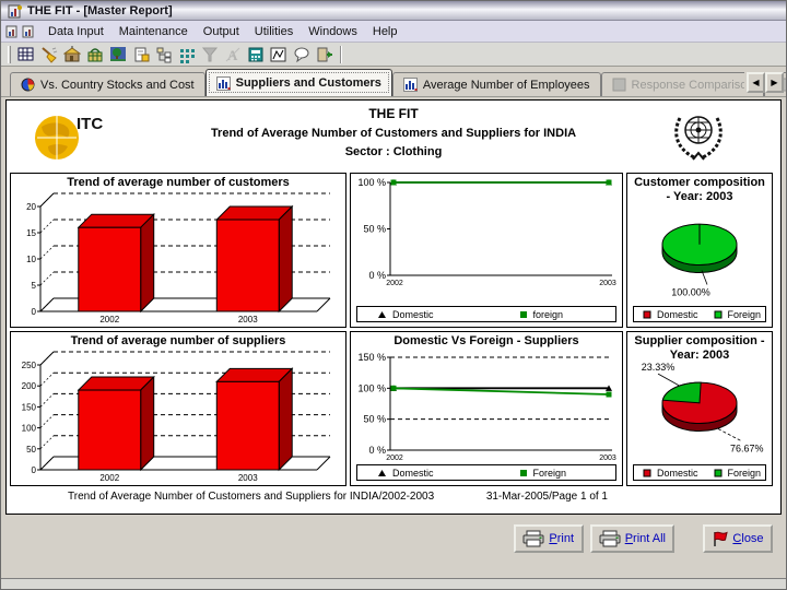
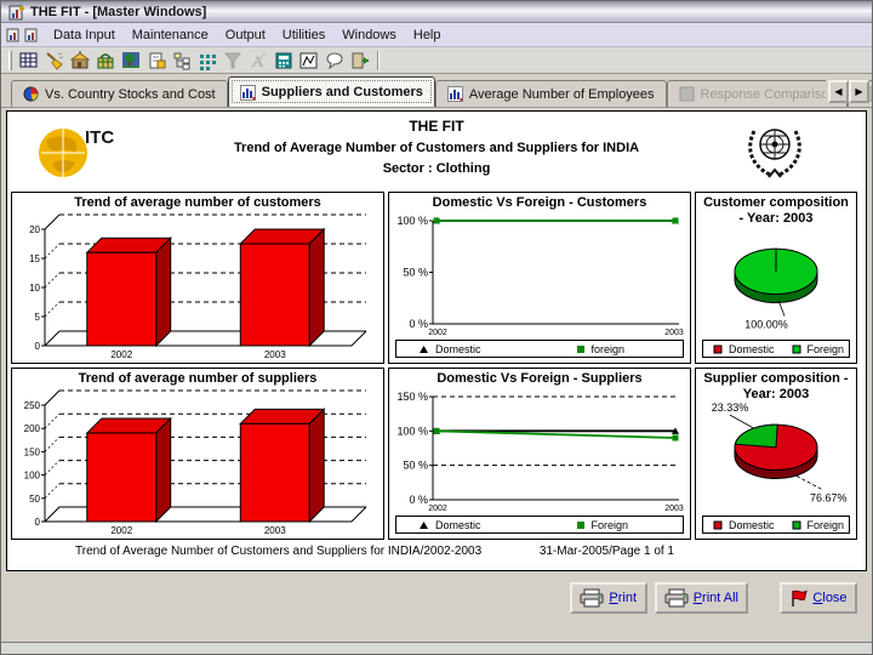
- THE FIT - [Master Report]
+ THE FIT - [Master Windows]
  Data Input
  Maintenance
  Output
  Utilities
  Windows
  Help
  A
  Vs. Country Stocks and Cost
  Suppliers and Customers
  Average Number of Employees
  Response Comparis
  ◀
  ▶
  ITC
  THE FIT
  Trend of Average Number of Customers and Suppliers for INDIA
  Sector : Clothing
  Trend of average number of customers
  0
  5
  10
  15
  20
  2002
  2003
+ Domestic Vs Foreign - Customers
  0 %
  50 %
  100 %
  Domestic
  foreign
  Customer composition - Year: 2003
  100.00%
  Domestic
  Foreign
  Trend of average number of suppliers
  0
  50
  100
  150
  200
  250
  2002
  2003
  Domestic Vs Foreign - Suppliers
  0 %
  50 %
  100 %
  150 %
  Domestic
  Foreign
  Supplier composition - Year: 2003
  23.33%
  76.67%
  Domestic
  Foreign
  Trend of Average Number of Customers and Suppliers for INDIA/2002-2003
  31-Mar-2005/Page 1 of 1
  Print
  Print All
  Close
